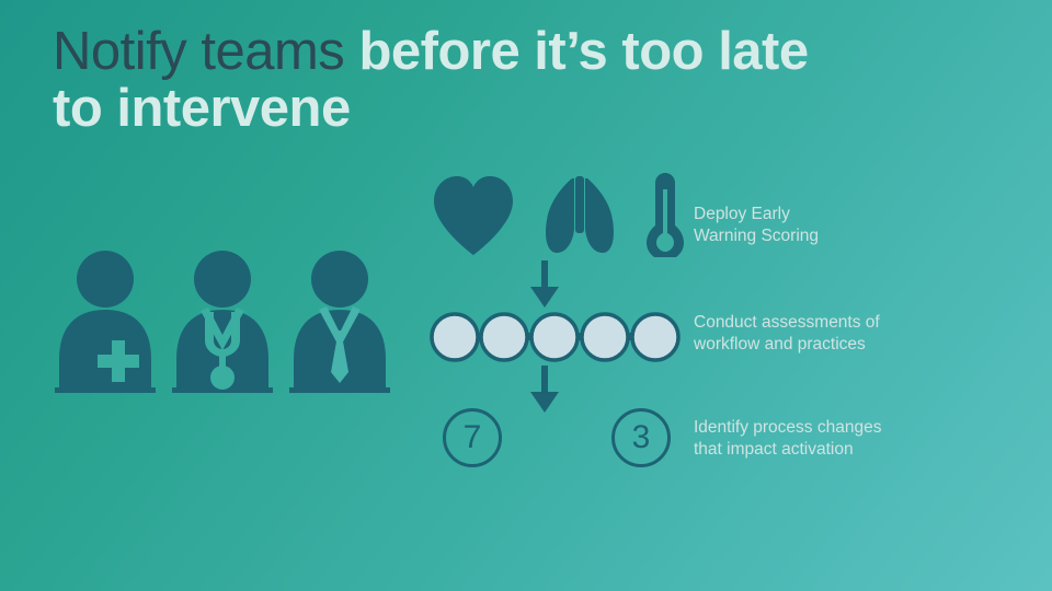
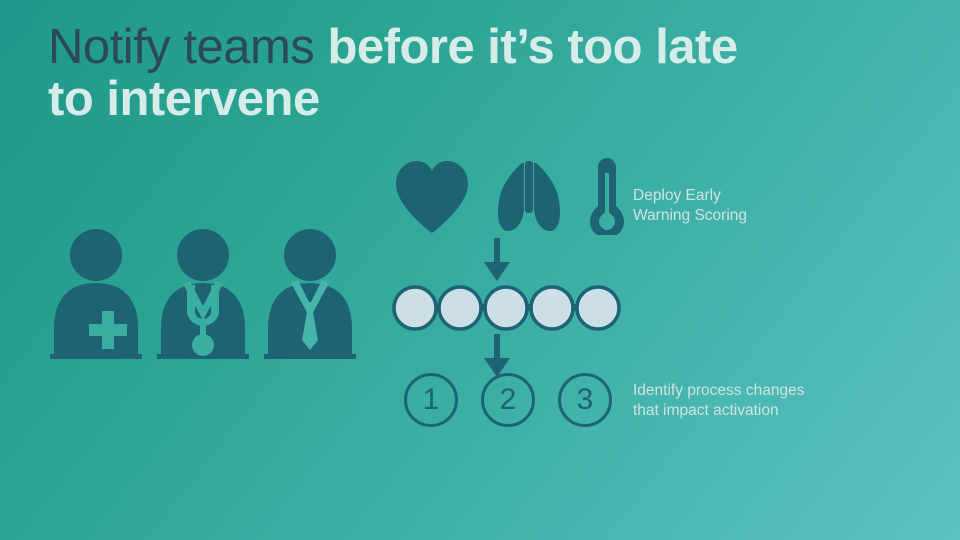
  Notify teams before it’s too late
  to intervene
- 7
+ 1
+ 2
  3
  Deploy Early
  Warning Scoring
- Conduct assessments of
- workflow and practices
  Identify process changes
  that impact activation
